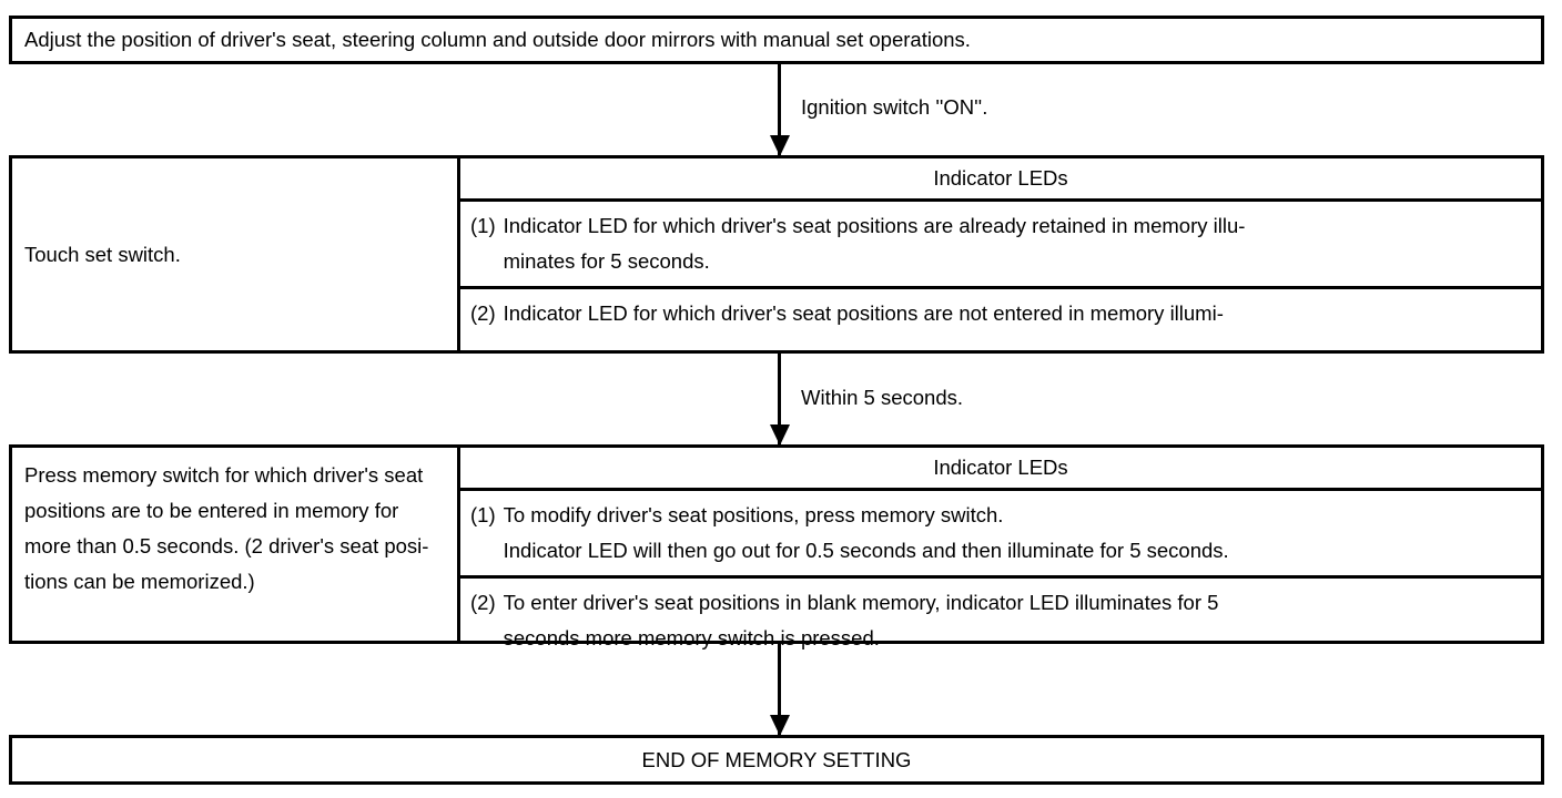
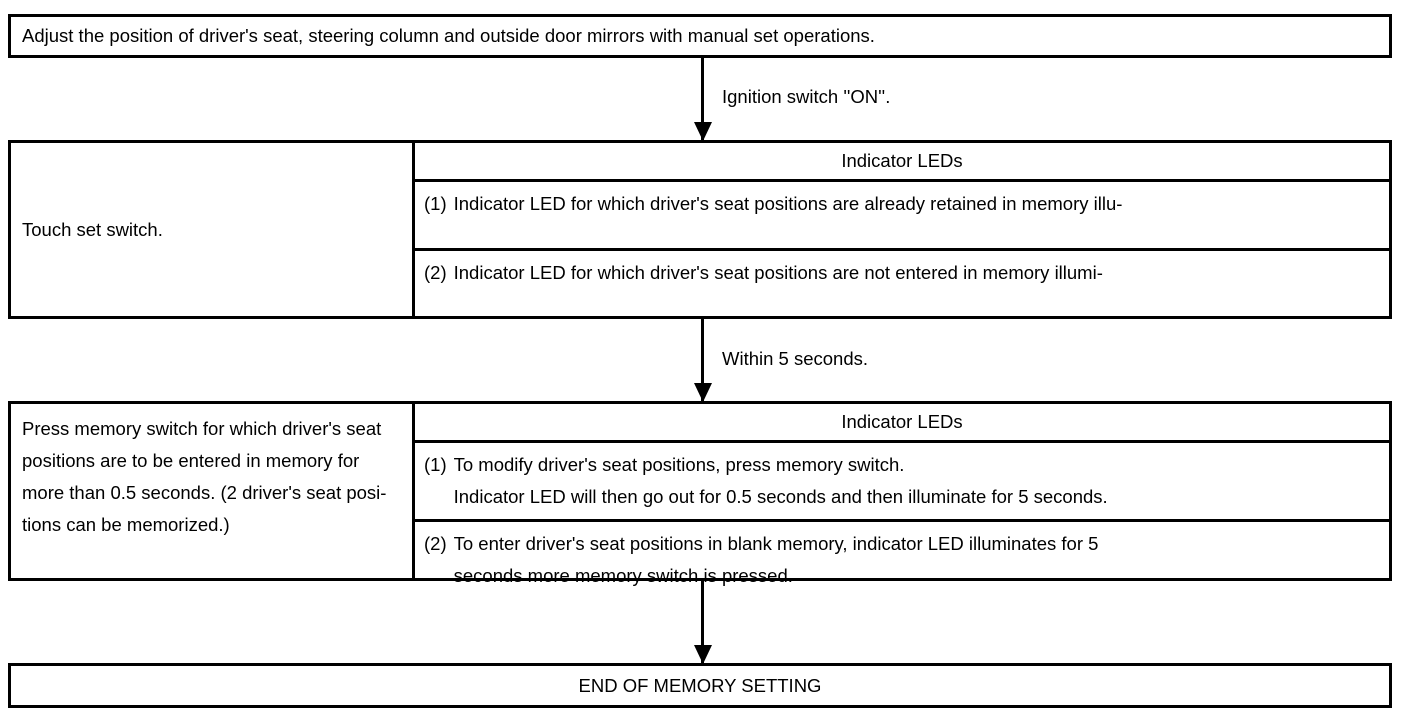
  Adjust the position of driver's seat, steering column and outside door mirrors with manual set operations.
  Ignition switch ''ON''.
  Touch set switch.
  Indicator LEDs
  (1)
  Indicator LED for which driver's seat positions are already retained in memory illu-
- minates for 5 seconds.
  (2)
  Indicator LED for which driver's seat positions are not entered in memory illumi-
  Within 5 seconds.
  Press memory switch for which driver's seat positions are to be entered in memory for more than 0.5 seconds. (2 driver's seat posi- tions can be memorized.)
  Indicator LEDs
  (1)
  To modify driver's seat positions, press memory switch.
  Indicator LED will then go out for 0.5 seconds and then illuminate for 5 seconds.
  (2)
  To enter driver's seat positions in blank memory, indicator LED illuminates for 5
  seconds more memory switch is pressed.
  END OF MEMORY SETTING
